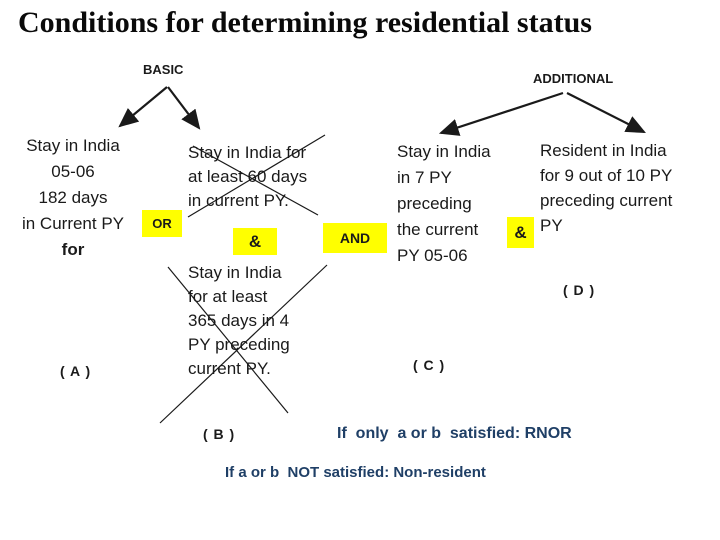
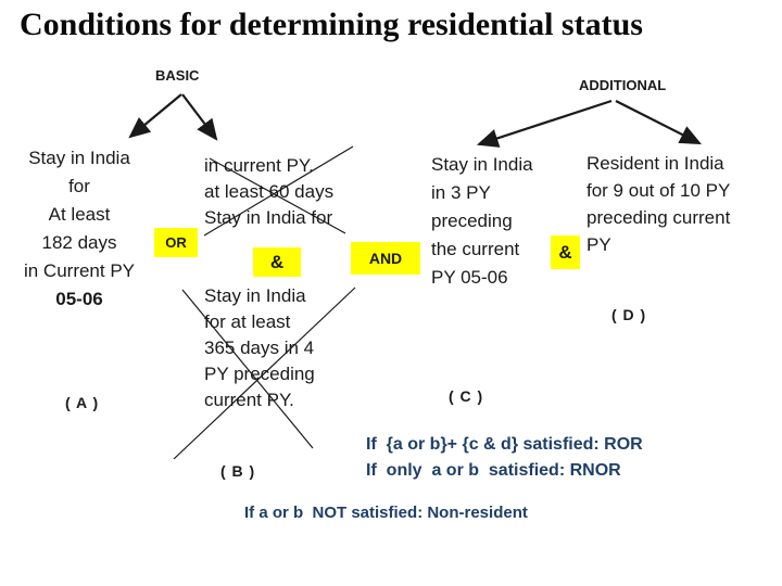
  Conditions for determining residential status
  BASIC
  ADDITIONAL
  Stay in India
- 05-06
+ for
+ At least
  182 days
  in Current PY
- for
+ 05-06
  ( A )
  OR
- Stay in India for
+ in current PY.
  at least 60 days
- in current PY.
+ Stay in India for
  &
  Stay in India
  for at least
  365 days in 4
  PY preceding
  current PY.
  ( B )
  AND
  Stay in India
- in 7 PY
+ in 3 PY
  preceding
  the current
  PY 05-06
  ( C )
  &
  Resident in India
  for 9 out of 10 PY
  preceding current
  PY
  ( D )
+ If {a or b}+ {c & d} satisfied: ROR
  If only a or b satisfied: RNOR
  If a or b NOT satisfied: Non-resident
